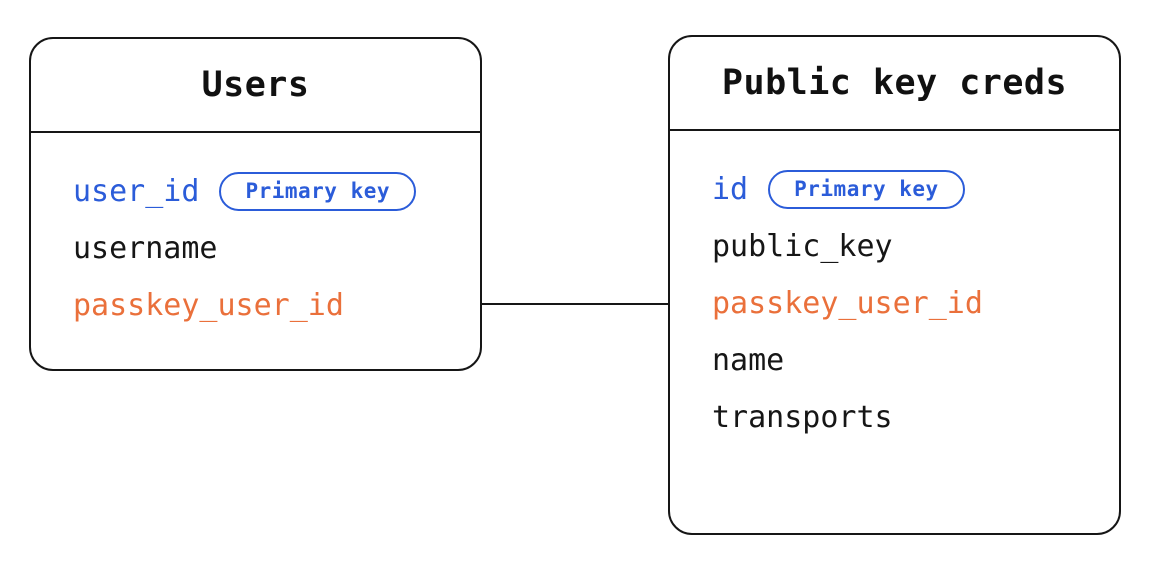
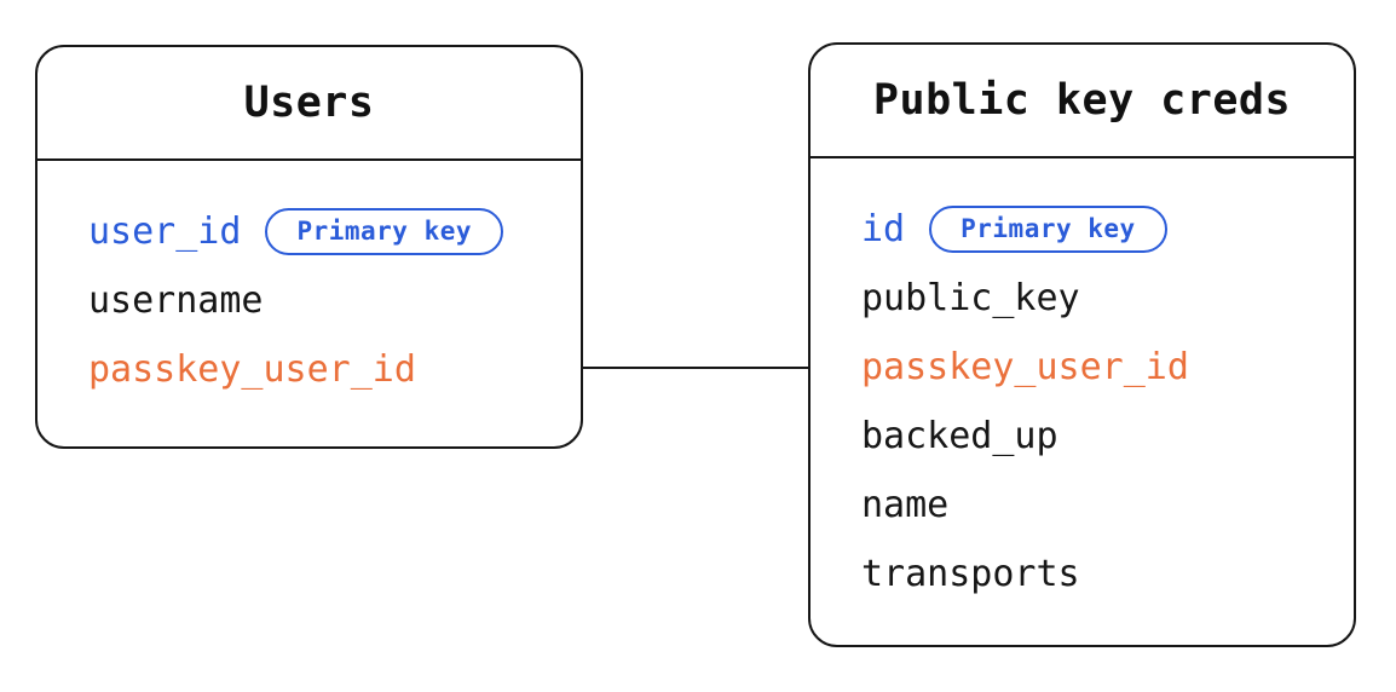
  Users
  user_id
  Primary key
  username
  passkey_user_id
  Public key creds
  id
  Primary key
  public_key
  passkey_user_id
+ backed_up
  name
  transports
